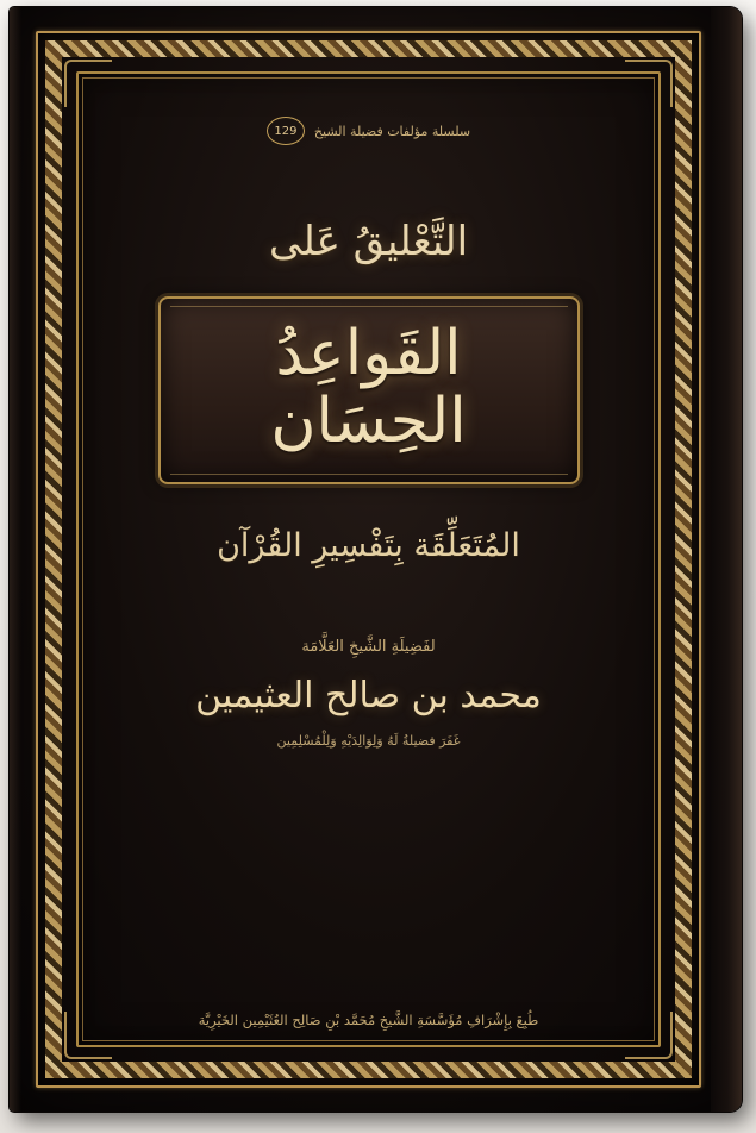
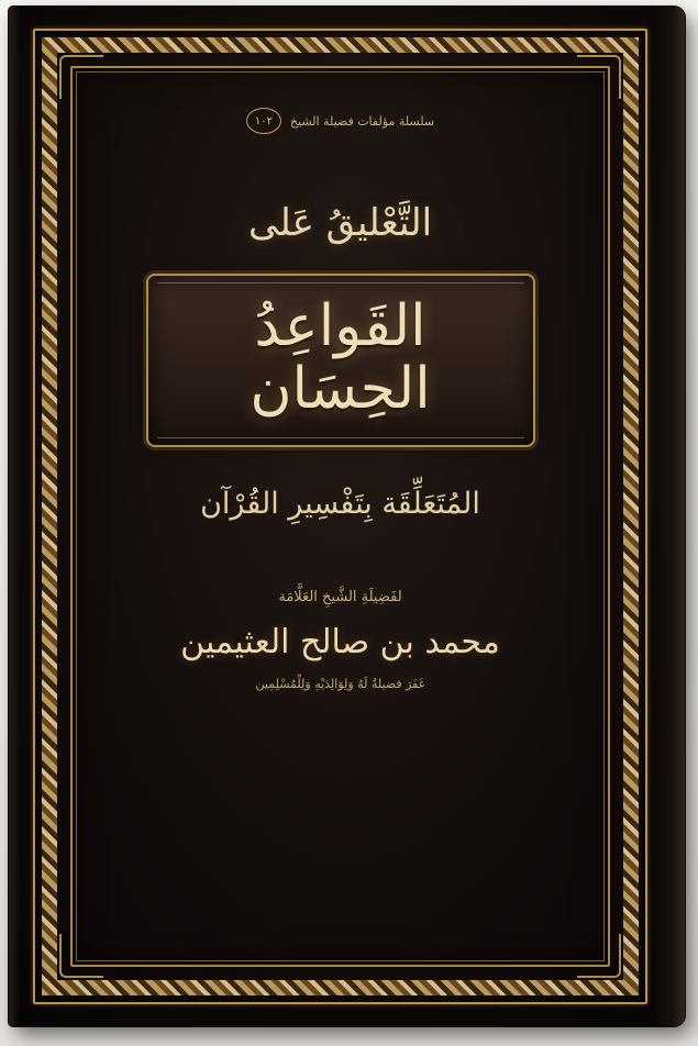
  سلسلة مؤلفات فضيلة الشيخ
- 129
+ ١٠٢
  التَّعْليقُ عَلى
  القَواعِدُ الحِسَان
  المُتَعَلِّقَة بِتَفْسِيرِ القُرْآن
  لفَضِيلَةِ الشَّيخِ العَلَّامَة
  محمد بن صالح العثيمين
  غَفَرَ فضيلةُ لَهُ وَلِوَالِدَيْهِ وَلِلْمُسْلِمِين
- طُبِعَ بِإِشْرَافِ مُؤَسَّسَةِ الشَّيخِ مُحَمَّد بْنِ صَالِح العُثَيْمِين الخَيْرِيَّة
